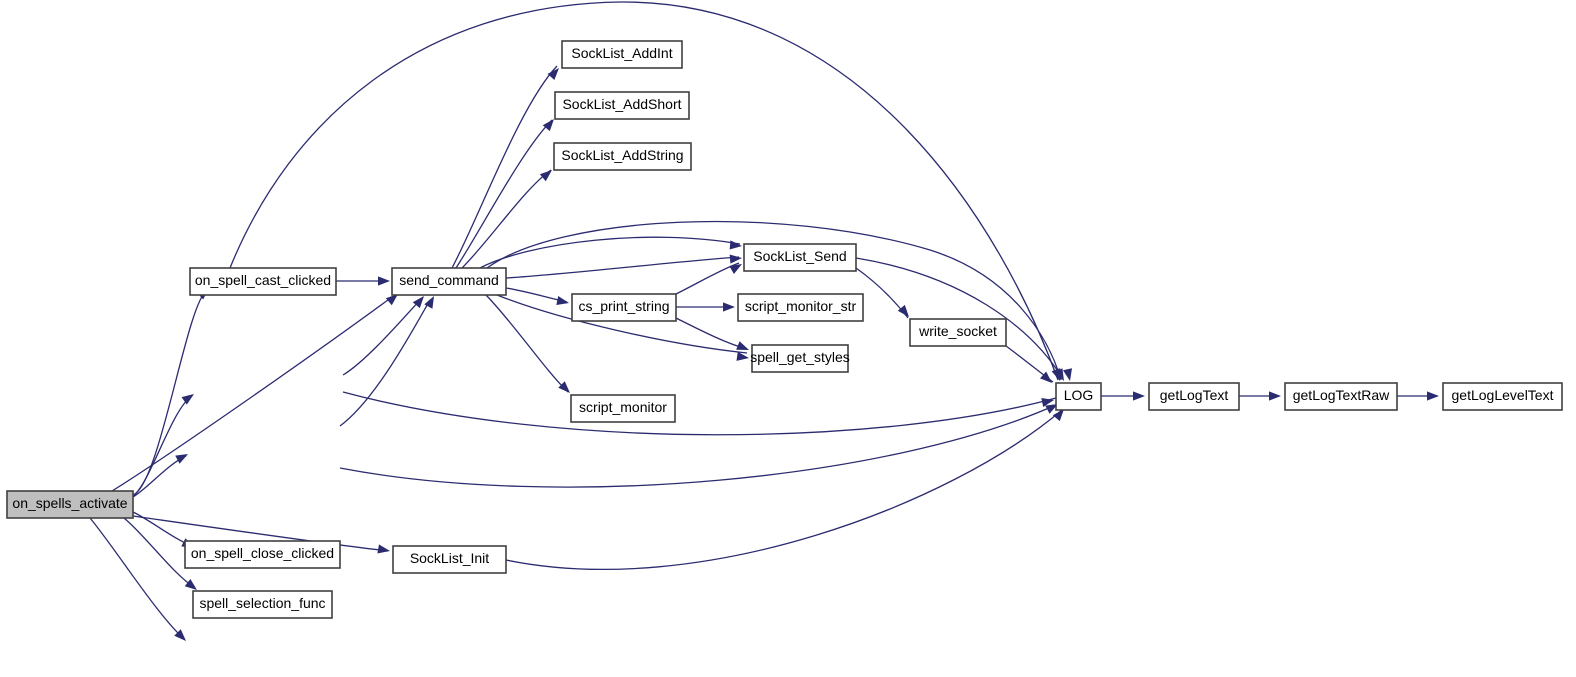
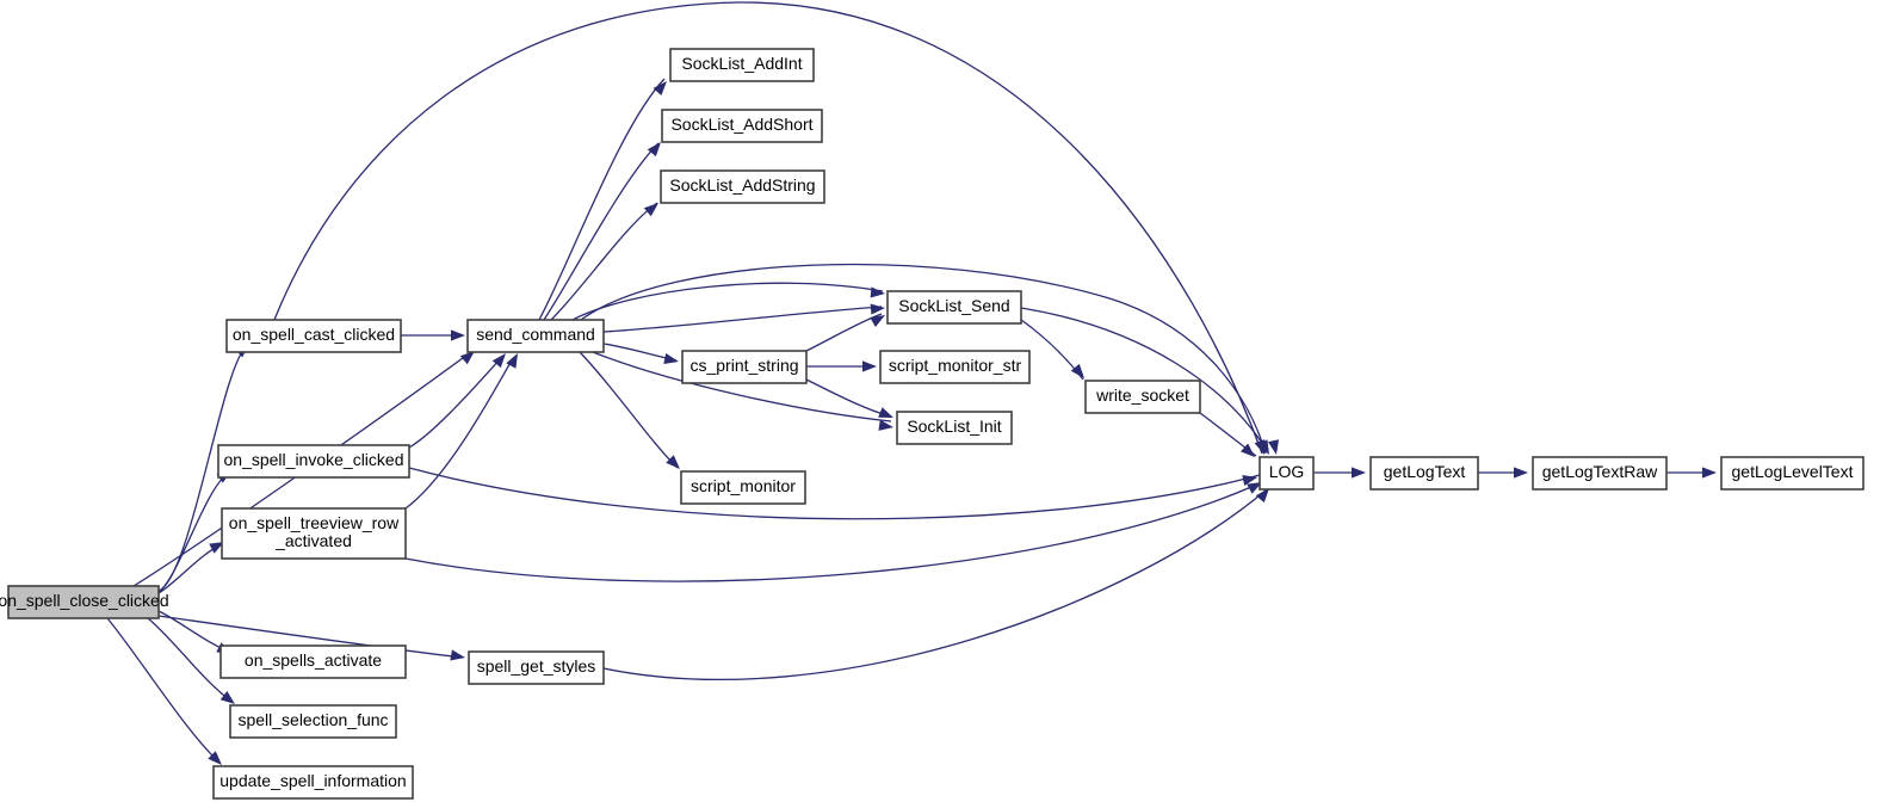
- on_spells_activate
+ on_spell_close_clicked
  on_spell_cast_clicked
+ on_spell_invoke_clicked
+ on_spell_treeview_row
+ _activated
- on_spell_close_clicked
+ on_spells_activate
  spell_selection_func
+ update_spell_information
- SockList_Init
+ spell_get_styles
  send_command
  SockList_AddInt
  SockList_AddShort
  SockList_AddString
  cs_print_string
  script_monitor
  SockList_Send
  script_monitor_str
- spell_get_styles
+ SockList_Init
  write_socket
  LOG
  getLogText
  getLogTextRaw
  getLogLevelText
